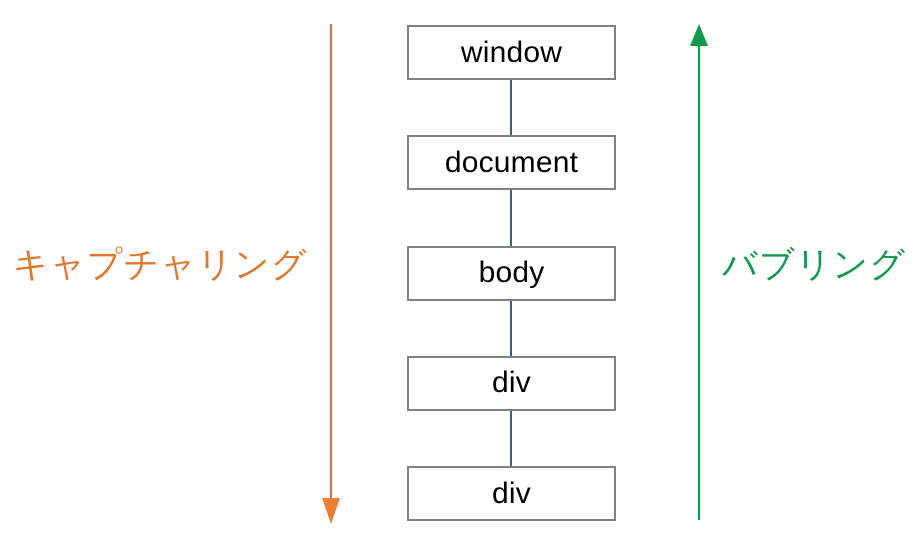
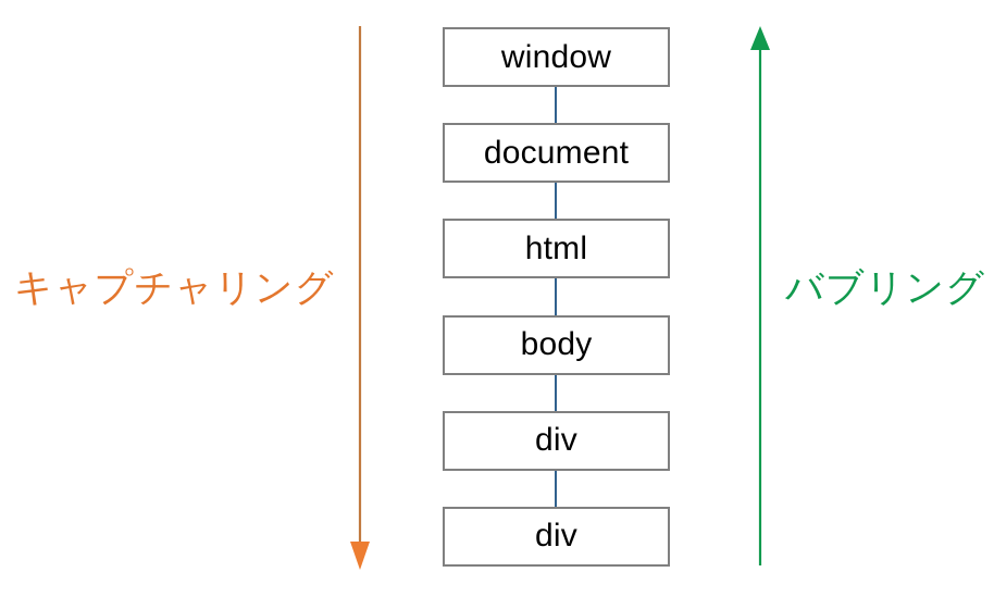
  window
  document
+ html
  body
  div
  div
  キャプチャリング
  バブリング
